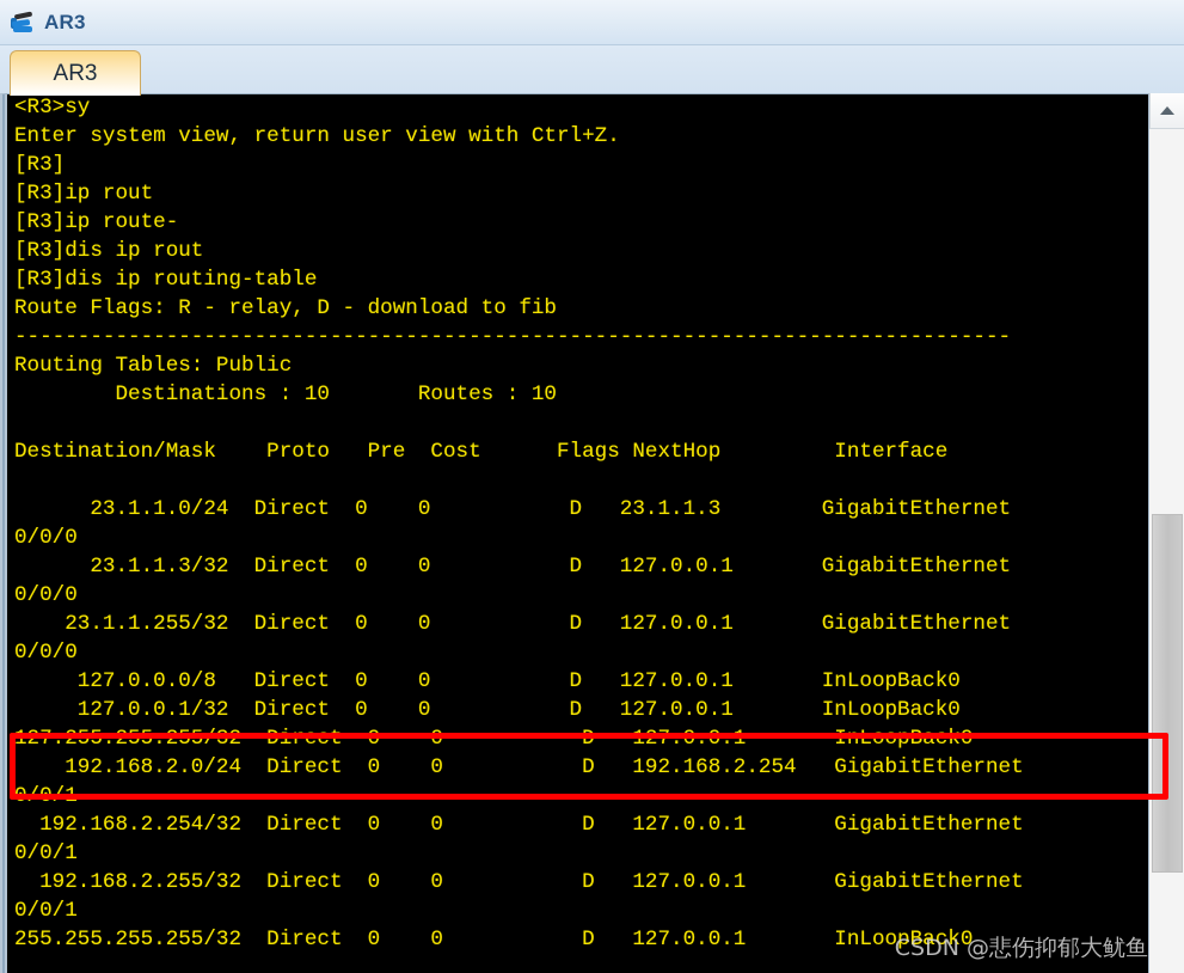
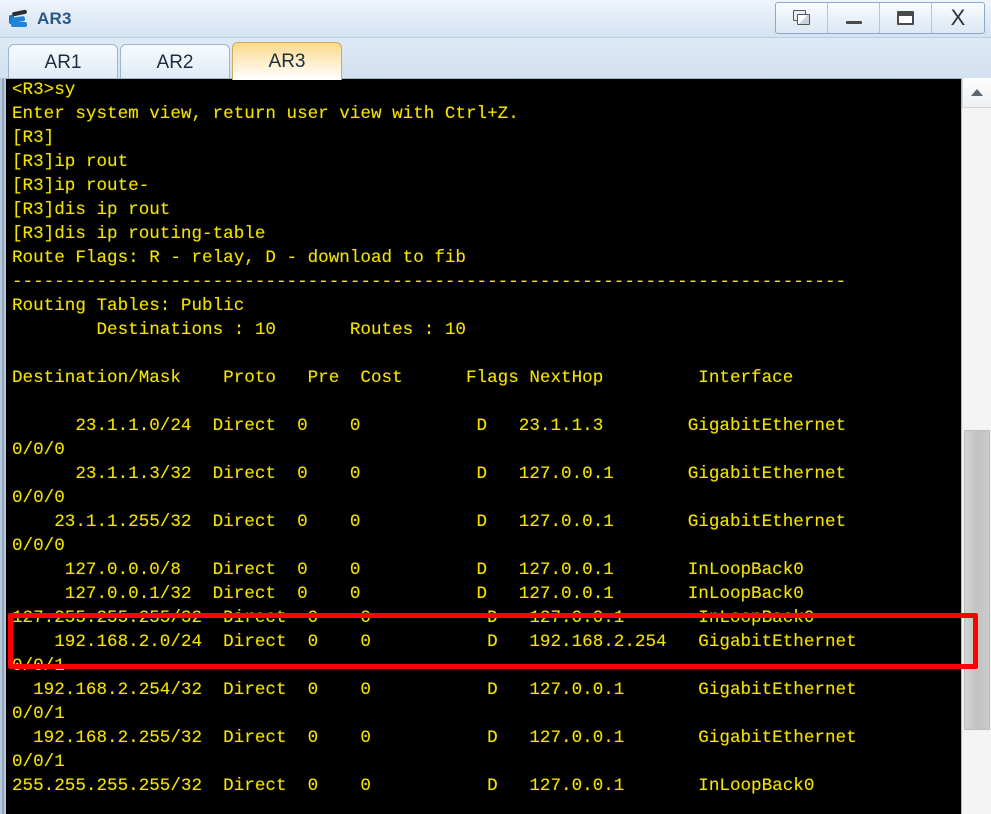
  AR3
+ X
+ AR1
+ AR2
  AR3
  <R3>sy
  Enter system view, return user view with Ctrl+Z.
  [R3]
  [R3]ip rout
  [R3]ip route-
  [R3]dis ip rout
  [R3]dis ip routing-table
  Route Flags: R - relay, D - download to fib
  -------------------------------------------------------------------------------
  Routing Tables: Public
  Destinations : 10 Routes : 10
  Destination/Mask Proto Pre Cost Flags NextHop Interface
  23.1.1.0/24 Direct 0 0 D 23.1.1.3 GigabitEthernet
  0/0/0
  23.1.1.3/32 Direct 0 0 D 127.0.0.1 GigabitEthernet
  0/0/0
  23.1.1.255/32 Direct 0 0 D 127.0.0.1 GigabitEthernet
  0/0/0
  127.0.0.0/8 Direct 0 0 D 127.0.0.1 InLoopBack0
  127.0.0.1/32 Direct 0 0 D 127.0.0.1 InLoopBack0
  127.255.255.255/32 Direct 0 0 D 127.0.0.1 InLoopBack0
  192.168.2.0/24 Direct 0 0 D 192.168.2.254 GigabitEthernet
  0/0/1
  192.168.2.254/32 Direct 0 0 D 127.0.0.1 GigabitEthernet
  0/0/1
  192.168.2.255/32 Direct 0 0 D 127.0.0.1 GigabitEthernet
  0/0/1
  255.255.255.255/32 Direct 0 0 D 127.0.0.1 InLoopBack0
- CSDN @悲伤抑郁大鱿鱼
